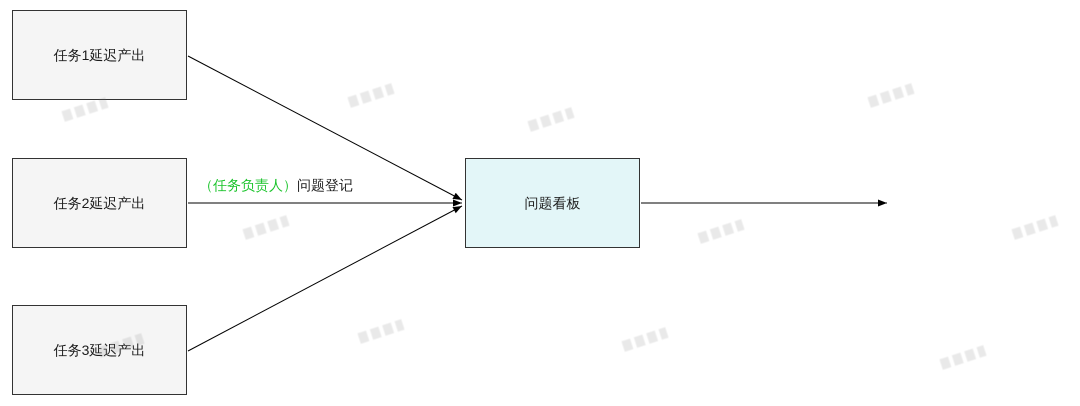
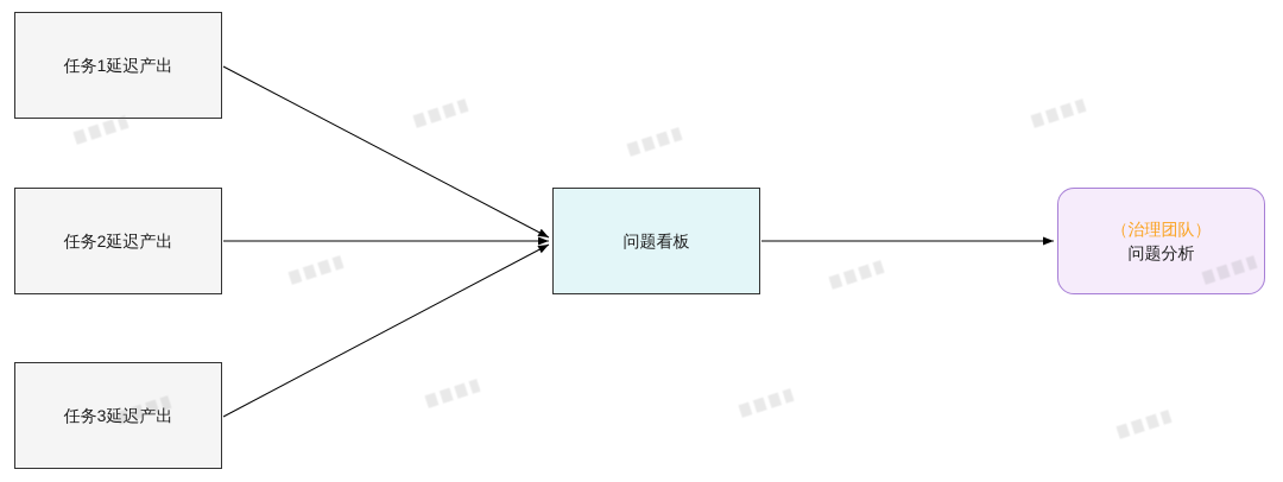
  任务1延迟产出
  任务2延迟产出
  任务3延出
- （任务负责人）问题登记
  问题看板
+ （治理团队）
+ 问题分析
